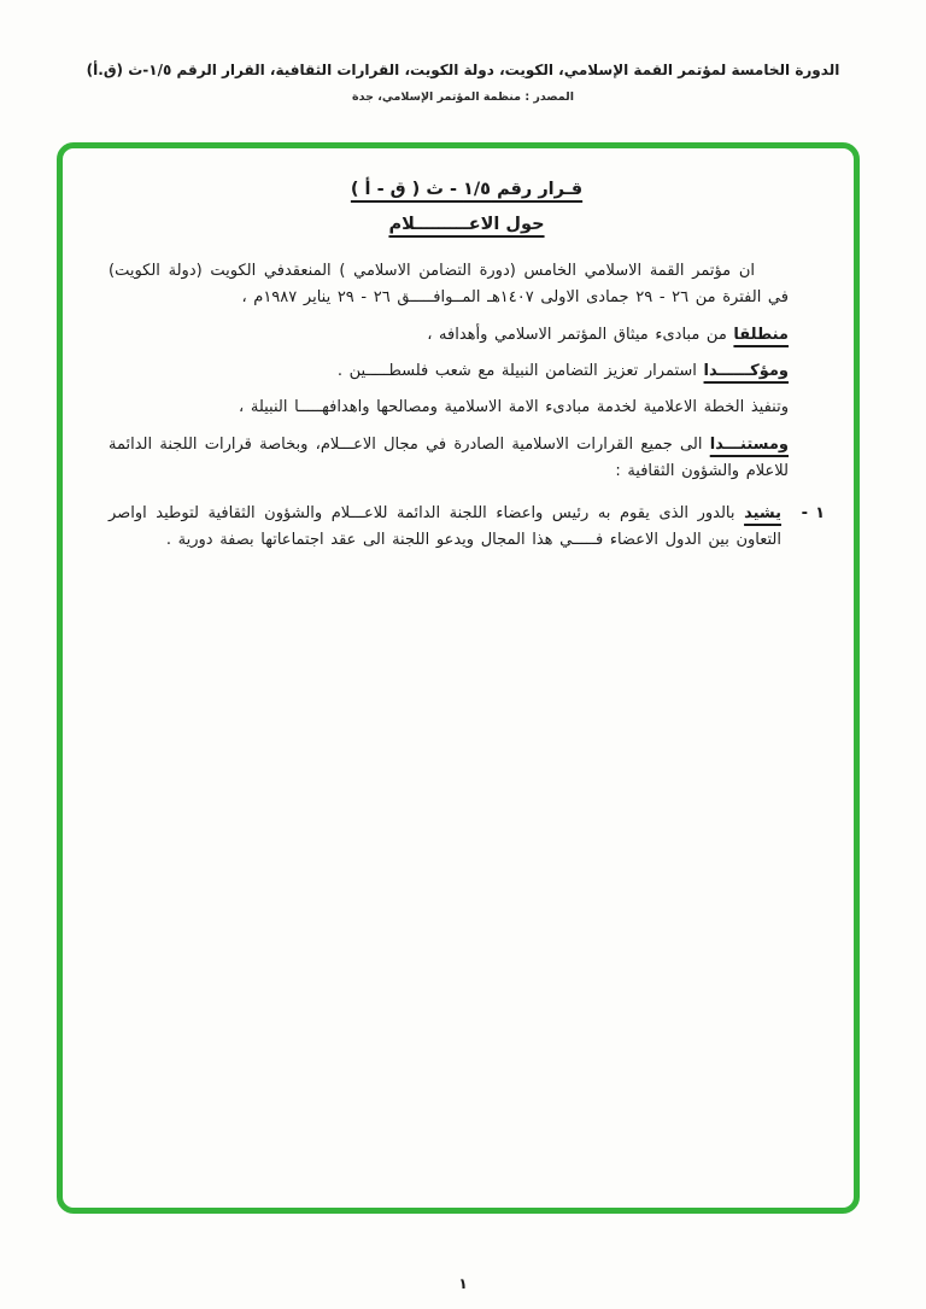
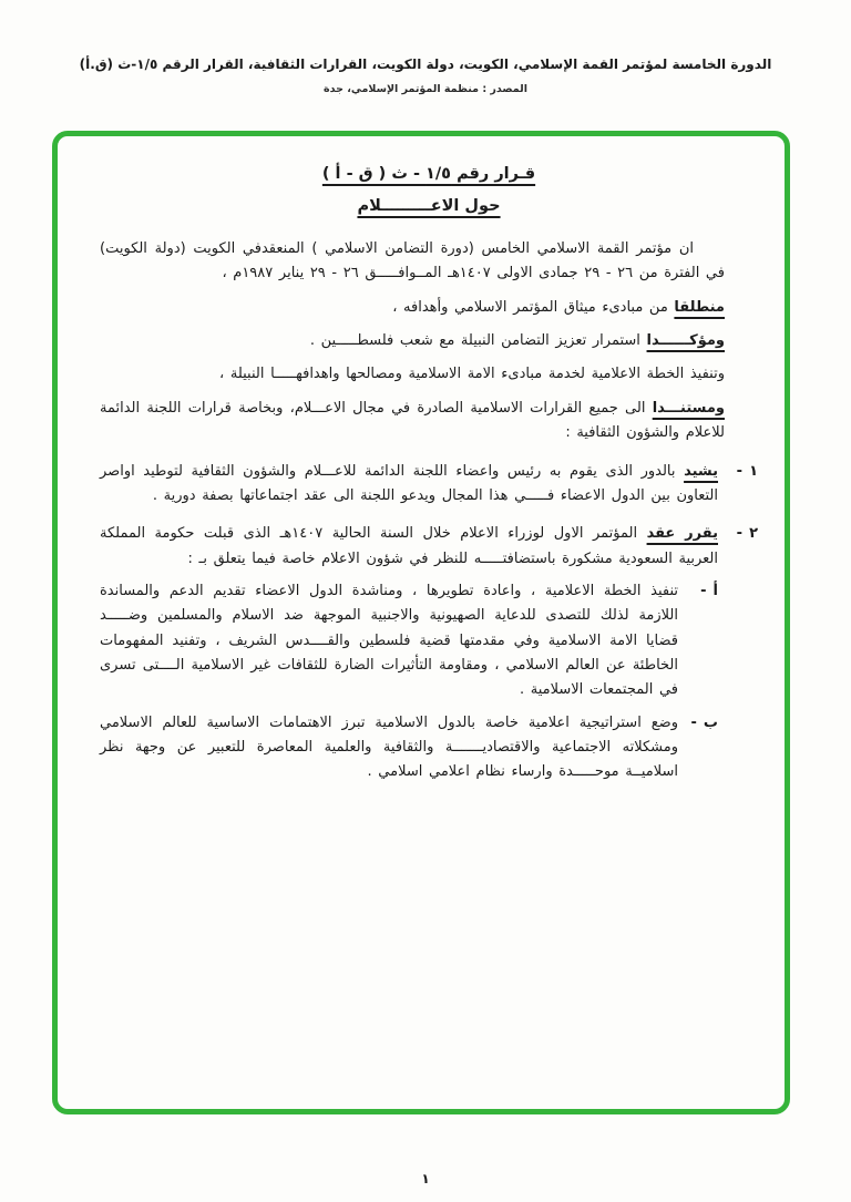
  الدورة الخامسة لمؤتمر القمة الإسلامي، الكويت، دولة الكويت، القرارات الثقافية، القرار الرقم ١/٥-ث (ق.أ)
  المصدر : منظمة المؤتمر الإسلامي، جدة
  قـرار رقم ١/٥ - ث ( ق - أ )
  حول الاعـــــــــلام
  ان مؤتمر القمة الاسلامي الخامس (دورة التضامن الاسلامي ) المنعقدفي الكويت (دولة الكويت) في الفترة من ٢٦ - ٢٩ جمادى الاولى ١٤٠٧هـ المــوافـــــق ٢٦ - ٢٩ يناير ١٩٨٧م ،
  منطلقا من مبادىء ميثاق المؤتمر الاسلامي وأهدافه ،
  ومؤكــــــدا استمرار تعزيز التضامن النبيلة مع شعب فلسطـــــين .
  وتنفيذ الخطة الاعلامية لخدمة مبادىء الامة الاسلامية ومصالحها واهدافهـــــا النبيلة ،
  ومستنـــدا الى جميع القرارات الاسلامية الصادرة في مجال الاعـــلام، وبخاصة قرارات اللجنة الدائمة للاعلام والشؤون الثقافية :
  ١ -
  يشيد بالدور الذى يقوم به رئيس واعضاء اللجنة الدائمة للاعـــلام والشؤون الثقافية لتوطيد اواصر التعاون بين الدول الاعضاء فـــــي هذا المجال ويدعو اللجنة الى عقد اجتماعاتها بصفة دورية .
+ ٢ -
+ يقرر عقد المؤتمر الاول لوزراء الاعلام خلال السنة الحالية ١٤٠٧هـ الذى قبلت حكومة المملكة العربية السعودية مشكورة باستضافتـــــه للنظر في شؤون الاعلام خاصة فيما يتعلق بـ :
+ أ -
+ تنفيذ الخطة الاعلامية ، واعادة تطويرها ، ومناشدة الدول الاعضاء تقديم الدعم والمساندة اللازمة لذلك للتصدى للدعاية الصهيونية والاجنبية الموجهة ضد الاسلام والمسلمين وضـــــد قضايا الامة الاسلامية وفي مقدمتها قضية فلسطين والقــــدس الشريف ، وتفنيد المفهومات الخاطئة عن العالم الاسلامي ، ومقاومة التأثيرات الضارة للثقافات غير الاسلامية الــــتى تسرى في المجتمعات الاسلامية .
+ ب -
+ وضع استراتيجية اعلامية خاصة بالدول الاسلامية تبرز الاهتمامات الاساسية للعالم الاسلامي ومشكلاته الاجتماعية والاقتصاديـــــــة والثقافية والعلمية المعاصرة للتعبير عن وجهة نظر اسلاميــة موحـــــدة وارساء نظام اعلامي اسلامي .
  ١
